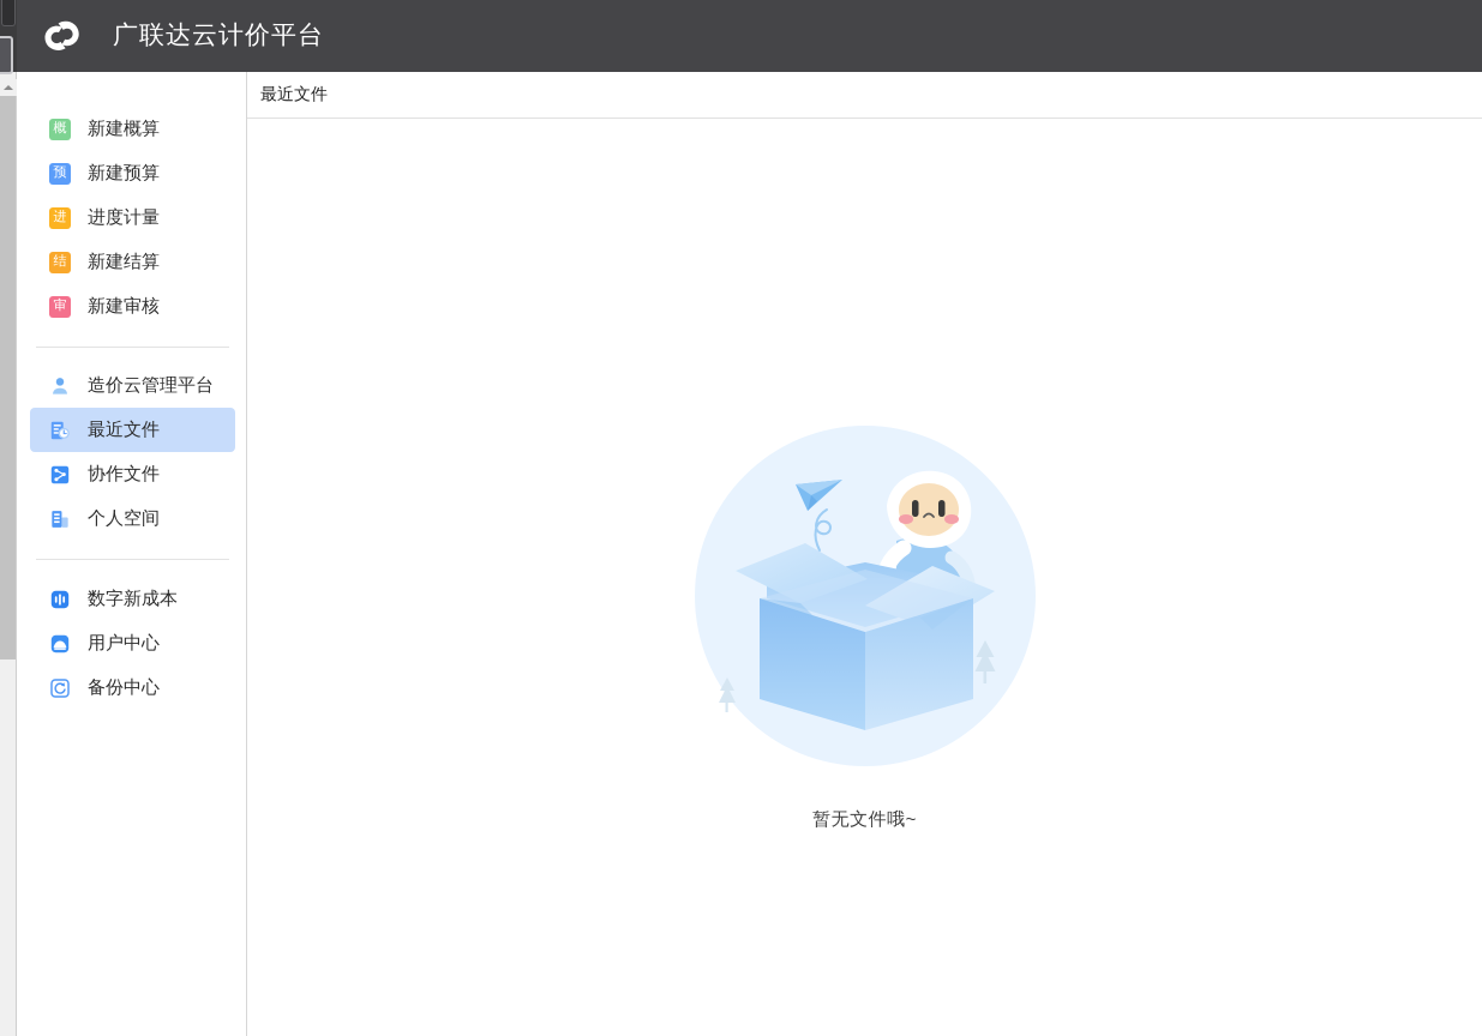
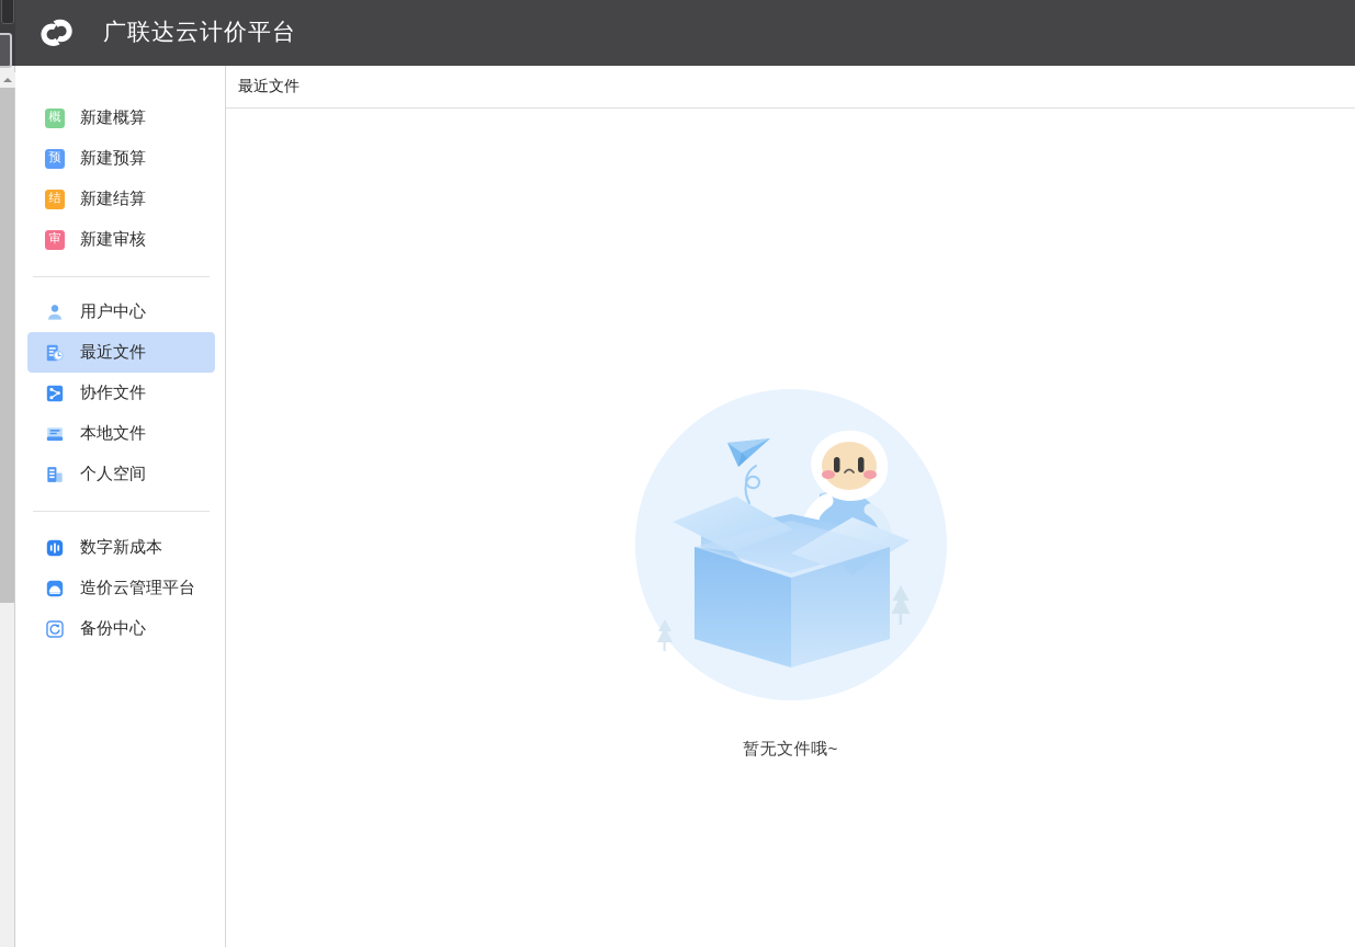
  广联达云计价平台
  概
  新建概算
  预
  新建预算
- 进
- 进度计量
  结
  新建结算
  审
  新建审核
- 造价云管理平台
+ 用户中心
  最近文件
  协作文件
+ 本地文件
  个人空间
  数字新成本
- 用户中心
+ 造价云管理平台
  备份中心
  最近文件
  暂无文件哦~
